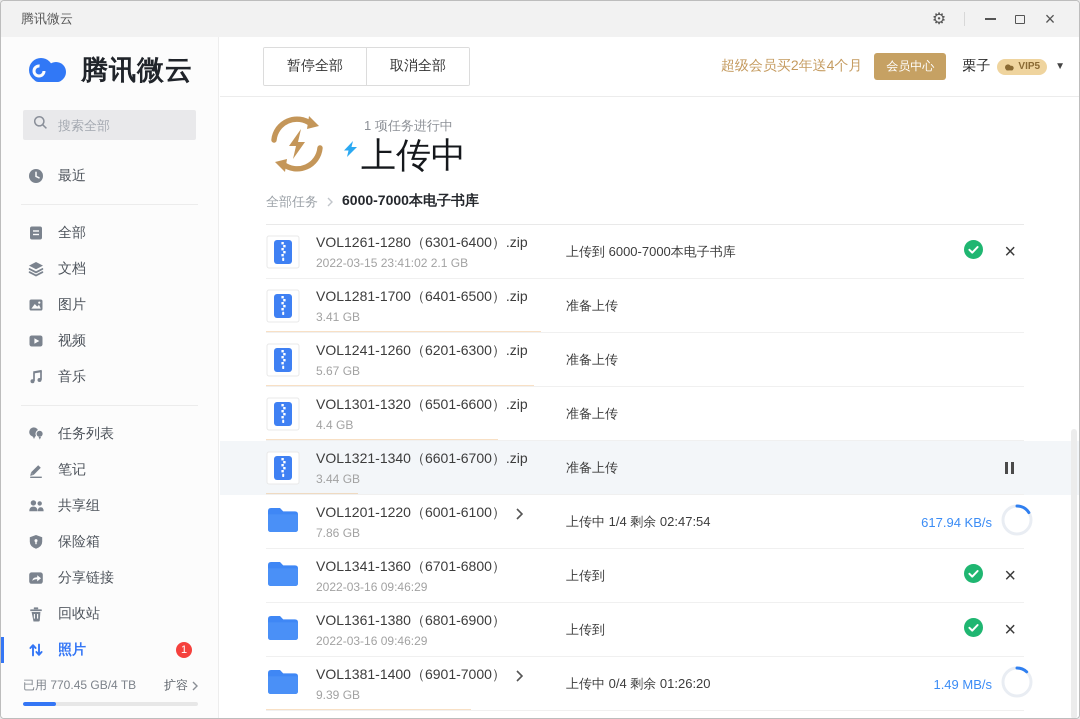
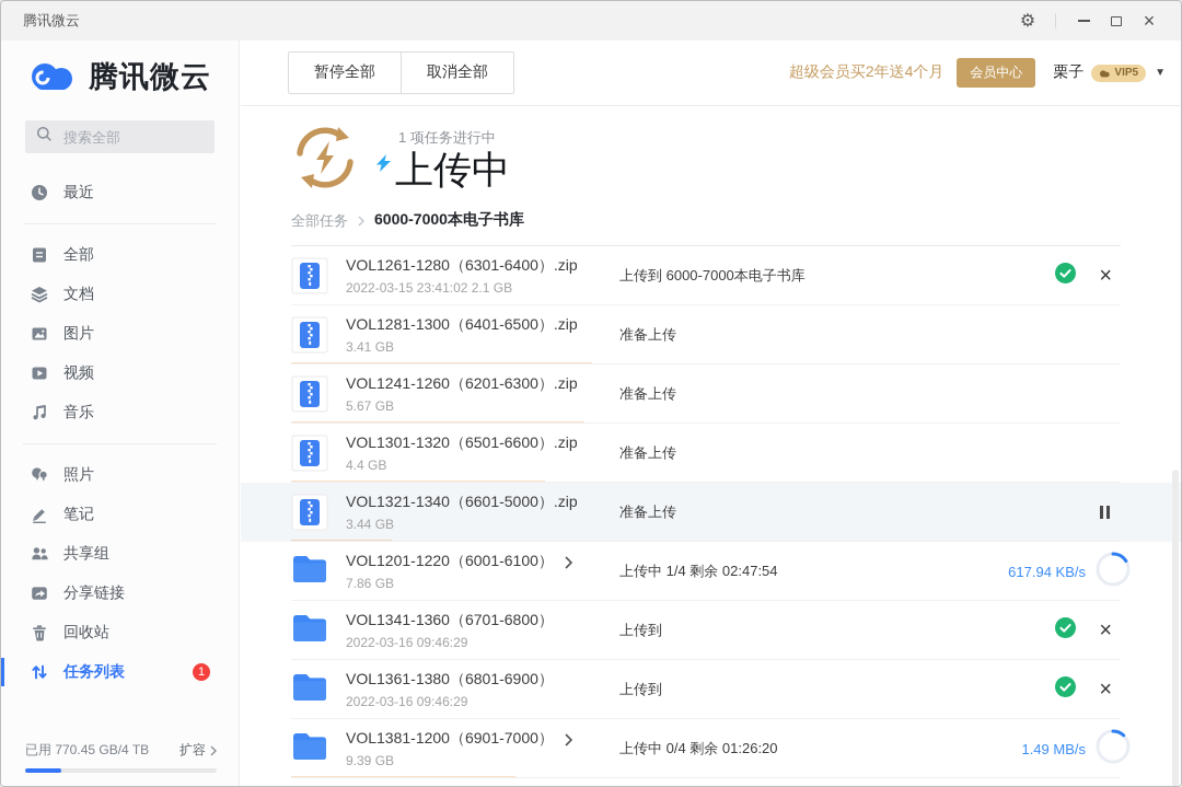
  腾讯微云
  ⚙
  ×
  腾讯微云
  搜索全部
  最近
  全部
  文档
  图片
  视频
  音乐
- 任务列表
+ 照片
  笔记
  共享组
- 保险箱
  分享链接
  回收站
- 照片
+ 任务列表
  1
  已用 770.45 GB/4 TB
  扩容
  暂停全部
  取消全部
  超级会员买2年送4个月
  会员中心
  栗子
  VIP5
  ▼
  1 项任务进行中
  上传中
  全部任务
  6000-7000本电子书库
  VOL1261-1280（6301-6400）.zip
  2022-03-15 23:41:02 2.1 GB
  上传到 6000-7000本电子书库
  ×
- VOL1281-1700（6401-6500）.zip
+ VOL1281-1300（6401-6500）.zip
  3.41 GB
  准备上传
  VOL1241-1260（6201-6300）.zip
  5.67 GB
  准备上传
  VOL1301-1320（6501-6600）.zip
  4.4 GB
  准备上传
- VOL1321-1340（6601-6700）.zip
+ VOL1321-1340（6601-5000）.zip
  3.44 GB
  准备上传
  VOL1201-1220（6001-6100）
  7.86 GB
  上传中 1/4 剩余 02:47:54
  617.94 KB/s
  VOL1341-1360（6701-6800）
  2022-03-16 09:46:29
  上传到
  ×
  VOL1361-1380（6801-6900）
  2022-03-16 09:46:29
  上传到
  ×
- VOL1381-1400（6901-7000）
+ VOL1381-1200（6901-7000）
  9.39 GB
  上传中 0/4 剩余 01:26:20
  1.49 MB/s
